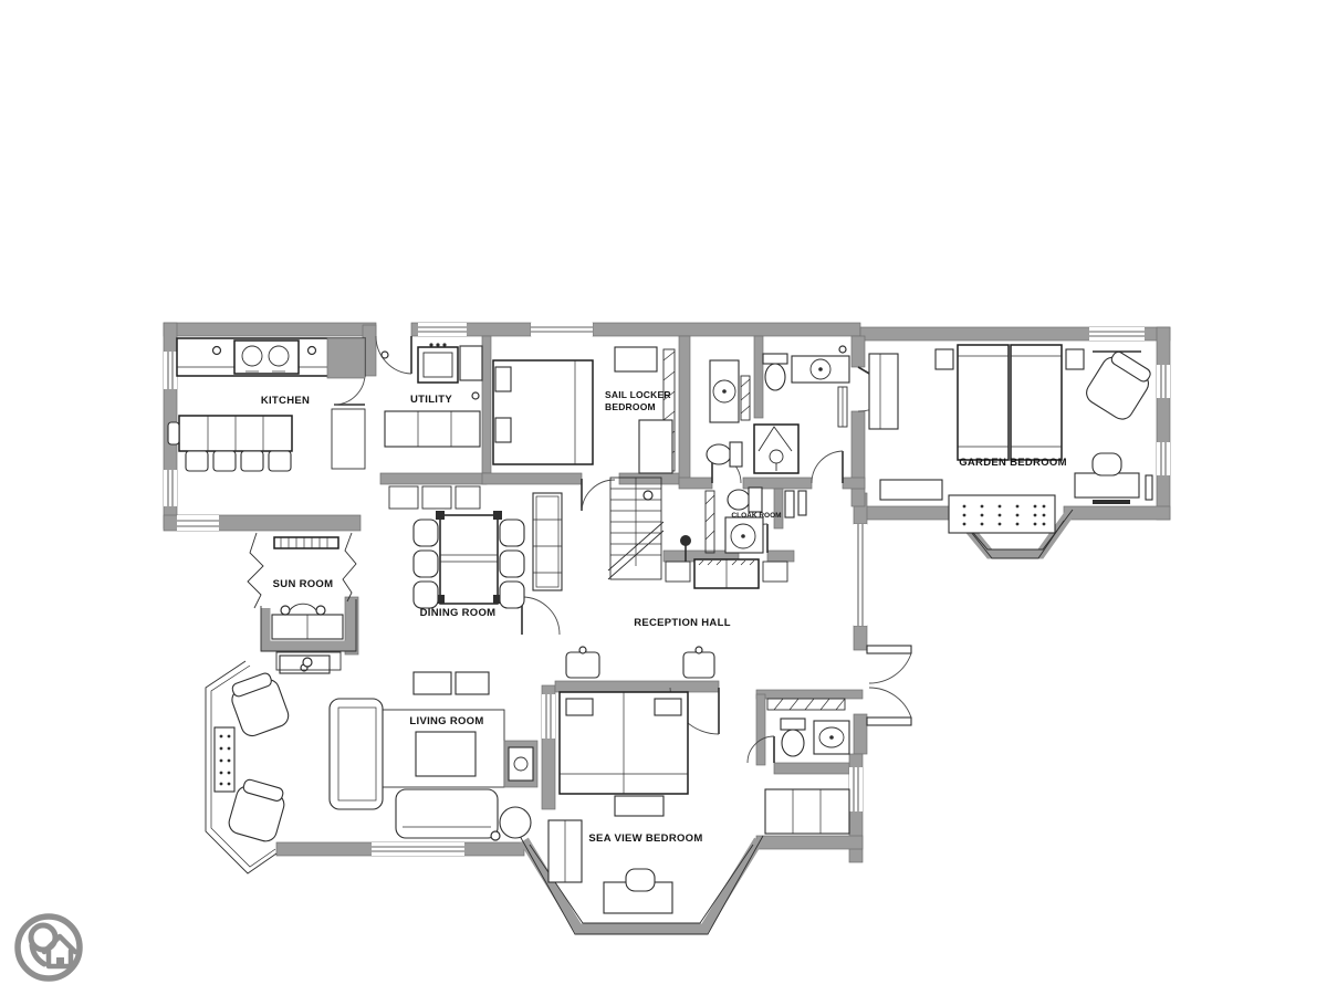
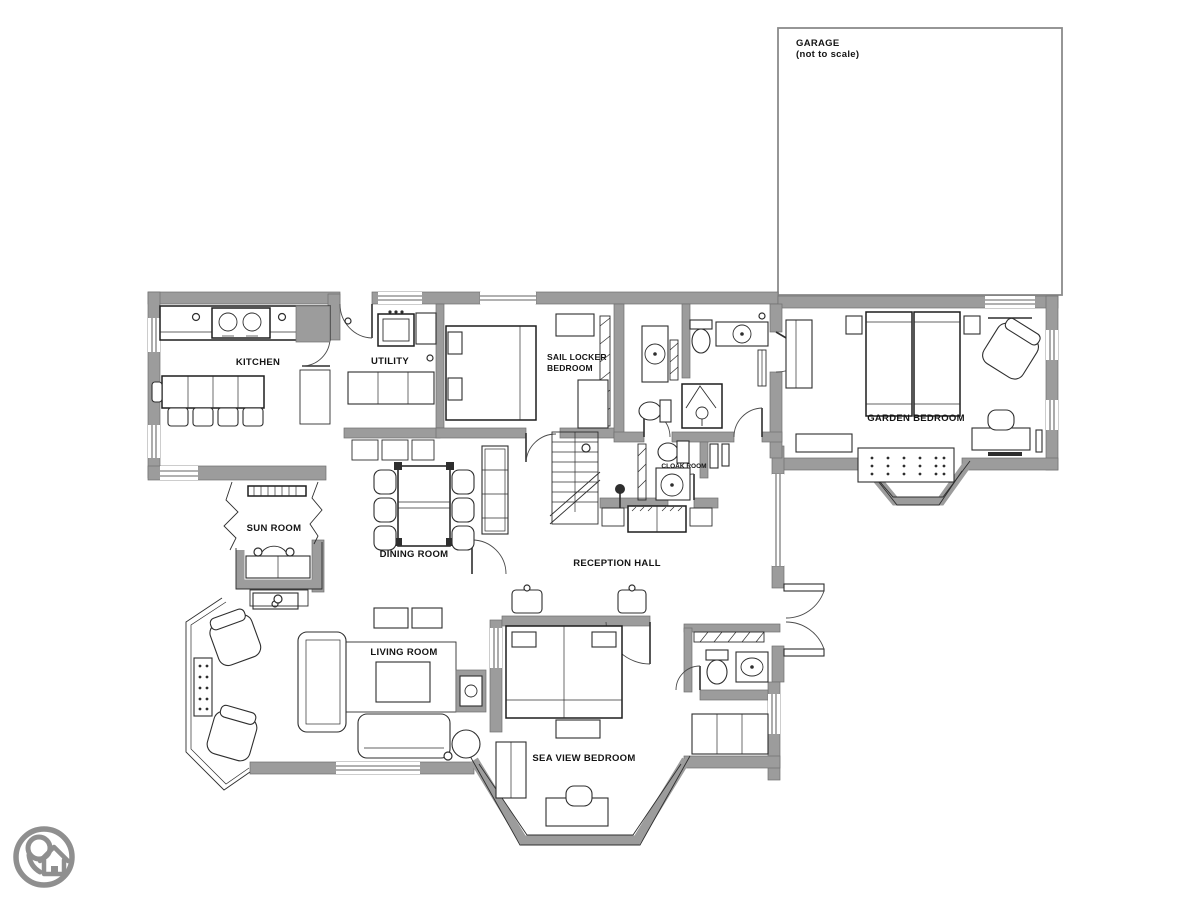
+ GARAGE
+ (not to scale)
  KITCHEN
  UTILITY
  SAIL LOCKER
  BEDROOM
  GARDEN BEDROOM
  SUN ROOM
  DINING ROOM
  RECEPTION HALL
  LIVING ROOM
  SEA VIEW BEDROOM
